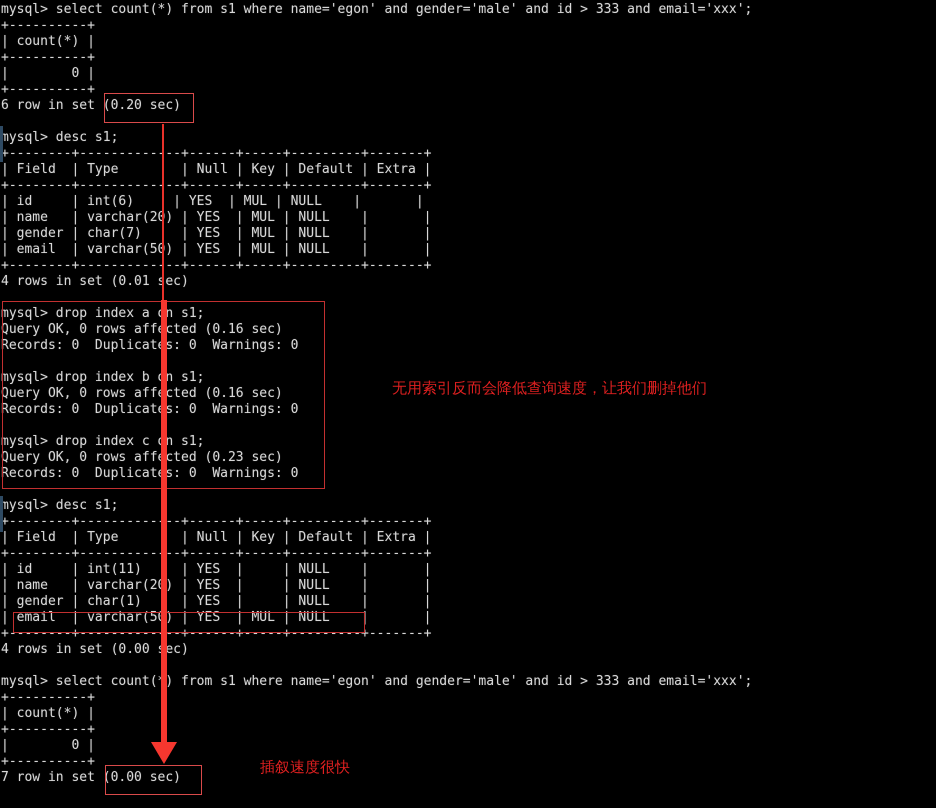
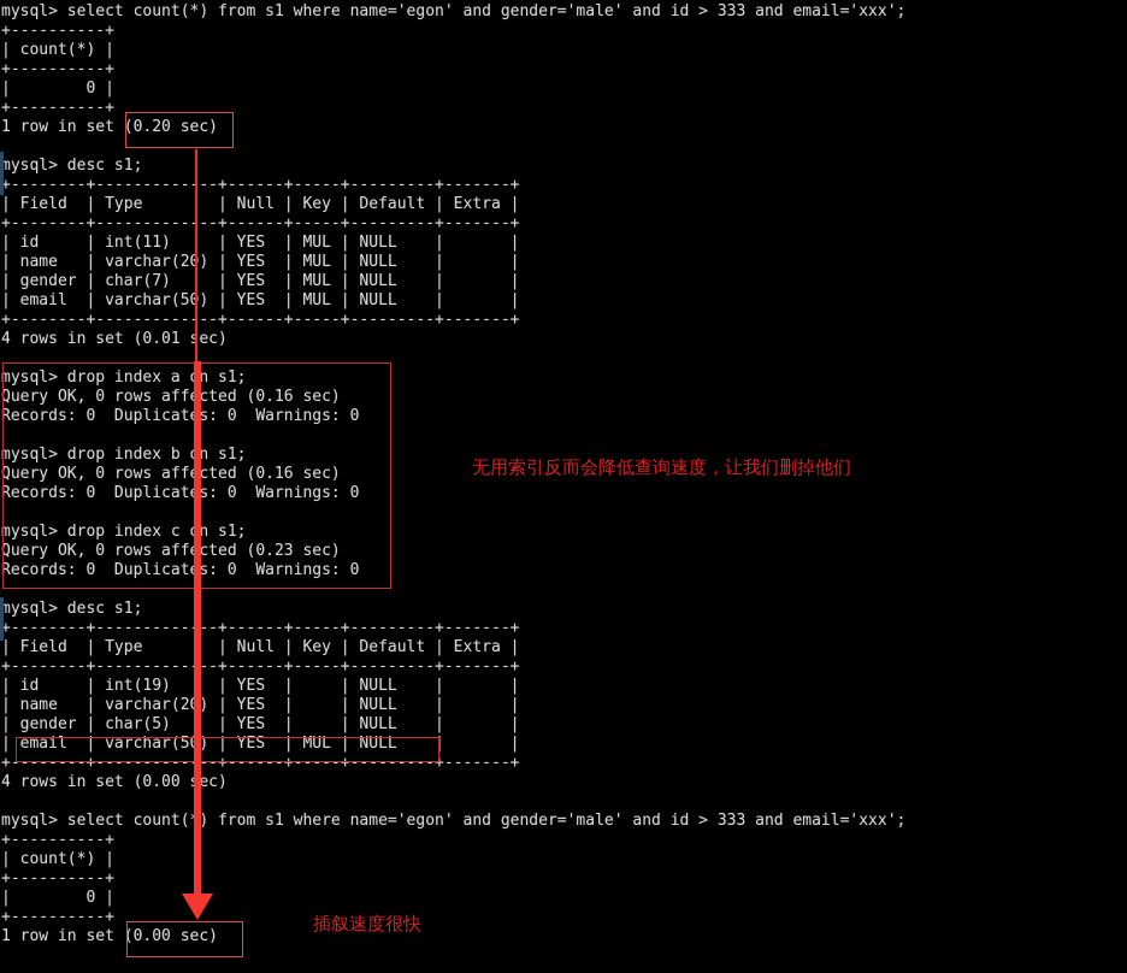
  mysql> select count(*) from s1 where name='egon' and gender='male' and id > 333 and email='xxx';
  +----------+
  | count(*) |
  +----------+
  | 0 |
  +----------+
- 6 row in set (0.20 sec)
+ 1 row in set (0.20 sec)
  mysql> desc s1;
  +--------+------------+------+-----+---------+-------+
  | Field | Type | Null | Key | Default | Extra |
  +--------+------------+------+-----+---------+-------+
- | id | int(6) | YES | MUL | NULL | |
+ | id | int(11) | YES | MUL | NULL | |
  | name | varchar(2) | YES | MUL | NULL | |
  | gender | char(7) | YES | MUL | NULL | |
  | email | varchar(5) | YES | MUL | NULL | |
  +--------+------------+------+-----+---------+-------+
  4 rows in set (0.01ec)
  mysql> drop index an s1;
  Query OK, 0 rows affcted (0.16 sec)
  Records: 0 Duplicats: 0 Warnings: 0
  mysql> drop index bn s1;
  Query OK, 0 rows affcted (0.16 sec)
  Records: 0 Duplicats: 0 Warnings: 0
  mysql> drop index cn s1;
  Query OK, 0 rows affcted (0.23 sec)
  Records: 0 Duplicats: 0 Warnings: 0
  mysql> desc s1;
  +--------+------------+------+-----+---------+-------+
  | Field | Type | Null | Key | Default | Extra |
  +--------+------------+------+-----+---------+-------+
- | id | int(11) | YES | | NULL | |
+ | id | int(19) | YES | | NULL | |
  | name | varchar(2) | YES | | NULL | |
- | gender | char(1) | YES | | NULL | |
+ | gender | char(5) | YES | | NULL | |
  | email | varchar(5) | YES | MUL | NULL | |
  +--------+------------+------+-----+---------+-------+
  4 rows in set (0.00ec)
  mysql> select count() from s1 where name='egon' and gender='male' and id > 333 and email='xxx';
  +----------+
  | count(*) |
  +----------+
  | 0 |
  +----------+
- 7 row in set (0.00 sec)
+ 1 row in set (0.00 sec)
  无用索引反而会降低查询速度，让我们删掉他们
  插叙速度很快
